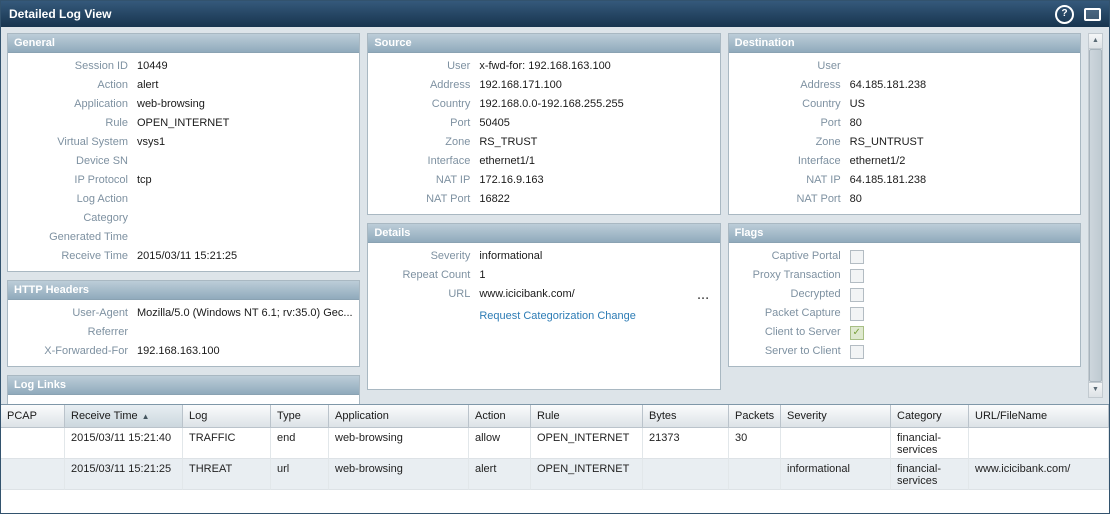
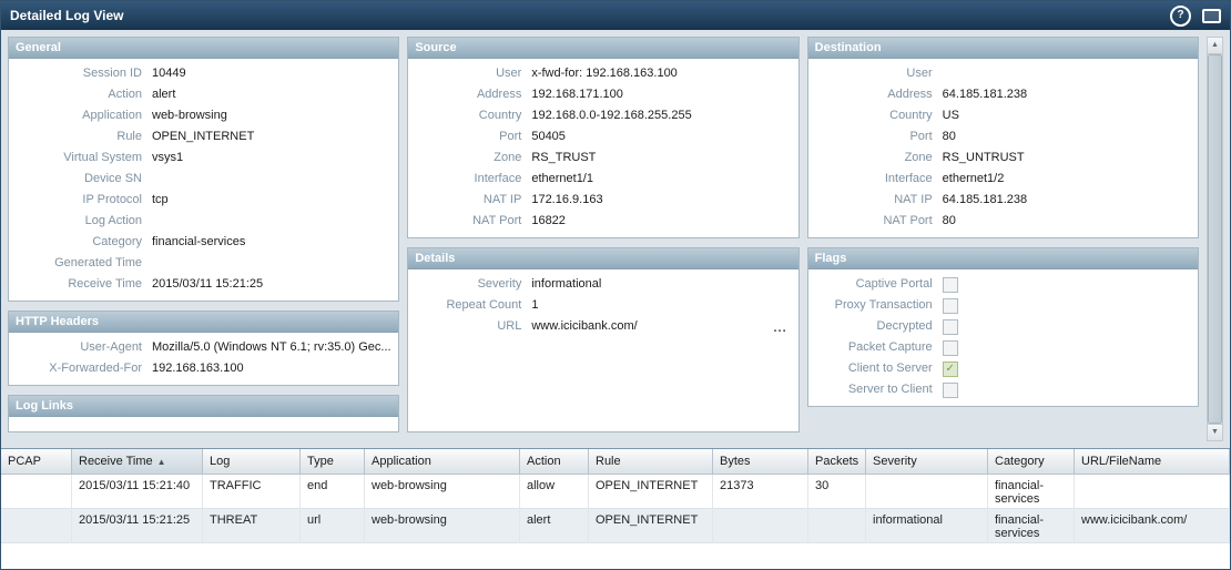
  Detailed Log View
  ?
  General
  Session ID
  10449
  Action
  alert
  Application
  web-browsing
  Rule
  OPEN_INTERNET
  Virtual System
  vsys1
  Device SN
  IP Protocol
  tcp
  Log Action
  Category
+ financial-services
  Generated Time
  Receive Time
  2015/03/11 15:21:25
  HTTP Headers
  User-Agent
  Mozilla/5.0 (Windows NT 6.1; rv:35.0) Gec...
- Referrer
  X-Forwarded-For
  192.168.163.100
  Log Links
  Source
  User
  x-fwd-for: 192.168.163.100
  Address
  192.168.171.100
  Country
  192.168.0.0-192.168.255.255
  Port
  50405
  Zone
  RS_TRUST
  Interface
  ethernet1/1
  NAT IP
  172.16.9.163
  NAT Port
  16822
  Details
  Severity
  informational
  Repeat Count
  1
  URL
  www.icicibank.com/
- Request Categorization Change
  ...
  Destination
  User
  Address
  64.185.181.238
  Country
  US
  Port
  80
  Zone
  RS_UNTRUST
  Interface
  ethernet1/2
  NAT IP
  64.185.181.238
  NAT Port
  80
  Flags
  Captive Portal
  Proxy Transaction
  Decrypted
  Packet Capture
  Client to Server
  ✓
  Server to Client
  PCAP	Receive Time ▲	Log	Type	Application	Action	Rule	Bytes	Packets	Severity	Category	URL/FileName
  	2015/03/11 15:21:40	TRAFFIC	end	web-browsing	allow	OPEN_INTERNET	21373	30		financial-services
  	2015/03/11 15:21:25	THREAT	url	web-browsing	alert	OPEN_INTERNET			informational	financial-services	www.icicibank.com/
